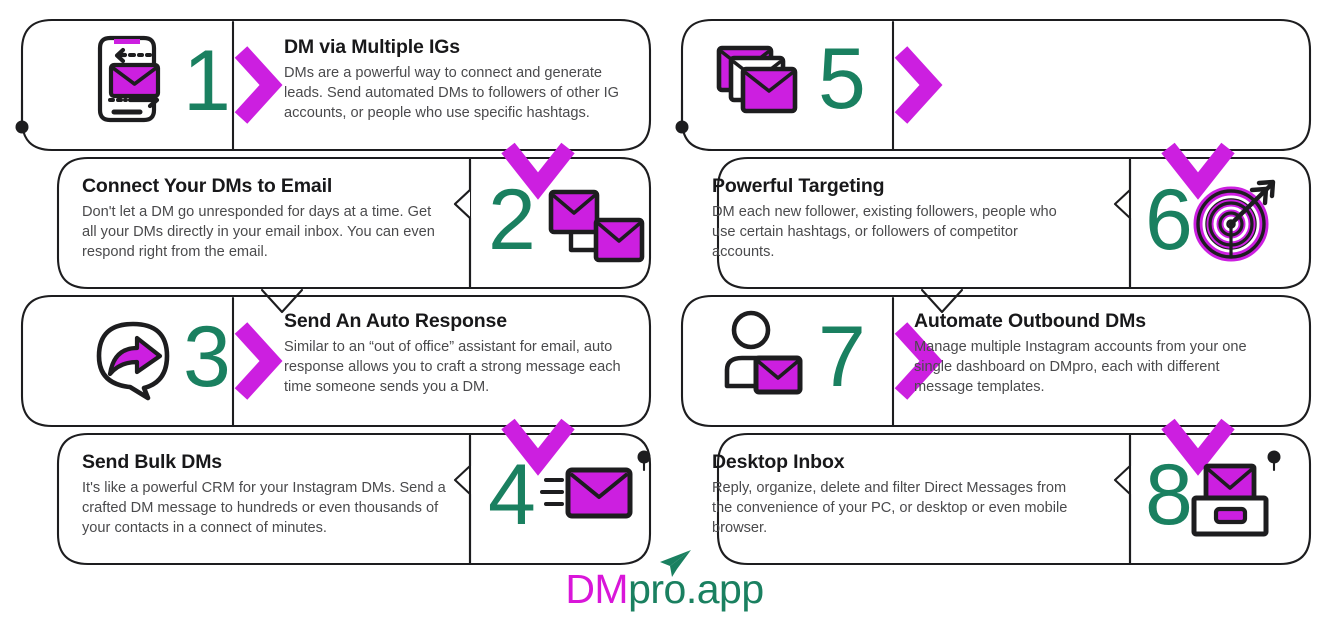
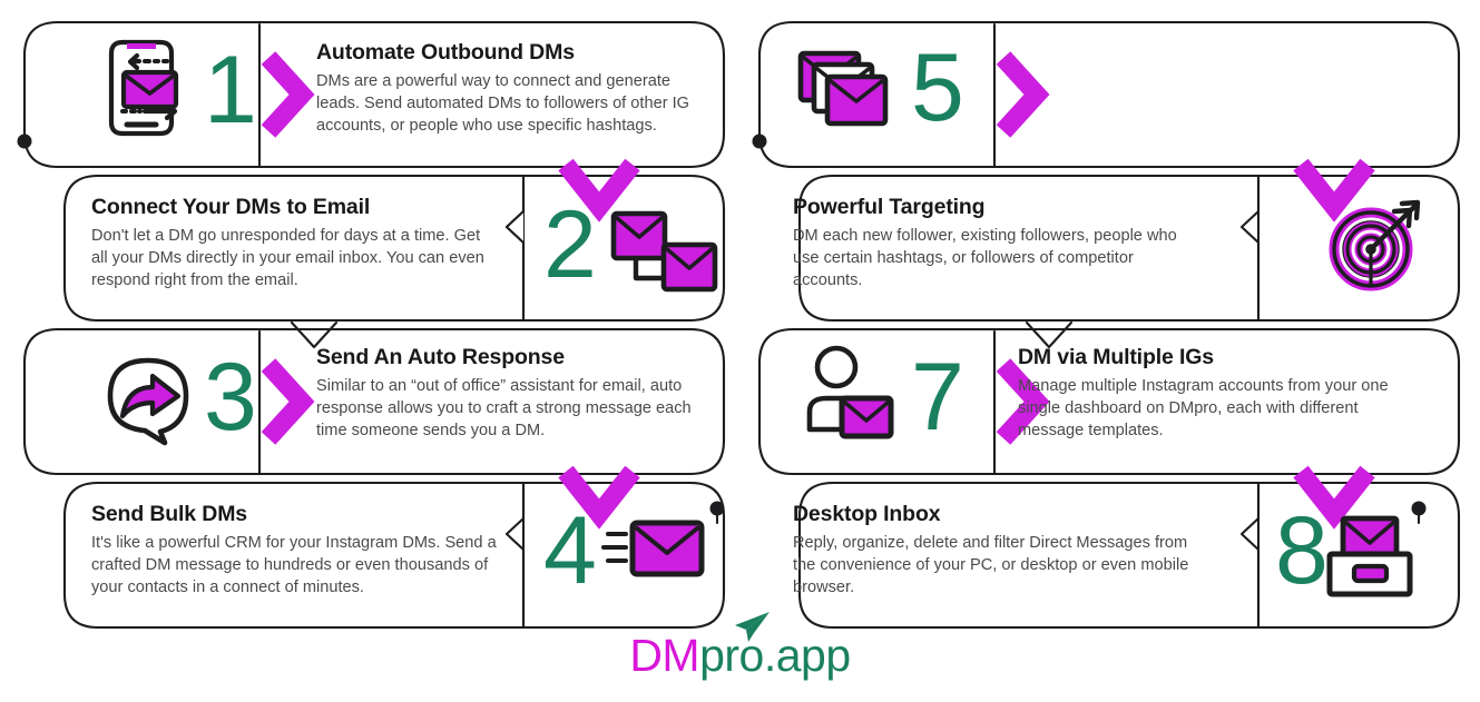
  1
- DM via Multiple IGs
+ Automate Outbound DMs
  DMs are a powerful way to connect and generate leads. Send automated DMs to followers of other IG accounts, or people who use specific hashtags.
  Connect Your DMs to Email
  Don't let a DM go unresponded for days at a time. Get all your DMs directly in your email inbox. You can even respond right from the email.
  2
  3
  Send An Auto Response
  Similar to an “out of office” assistant for email, auto response allows you to craft a strong message each time someone sends you a DM.
  Send Bulk DMs
  It's like a powerful CRM for your Instagram DMs. Send a crafted DM message to hundreds or even thousands of your contacts in a connect of minutes.
  4
  5
  Powerful Targeting
  DM each new follower, existing followers, people who use certain hashtags, or followers of competitor accounts.
- 6
  7
- Automate Outbound DMs
+ DM via Multiple IGs
  Manage multiple Instagram accounts from your one single dashboard on DMpro, each with different message templates.
  Desktop Inbox
  Reply, organize, delete and filter Direct Messages from the convenience of your PC, or desktop or even mobile browser.
  8
  DMpro.app
